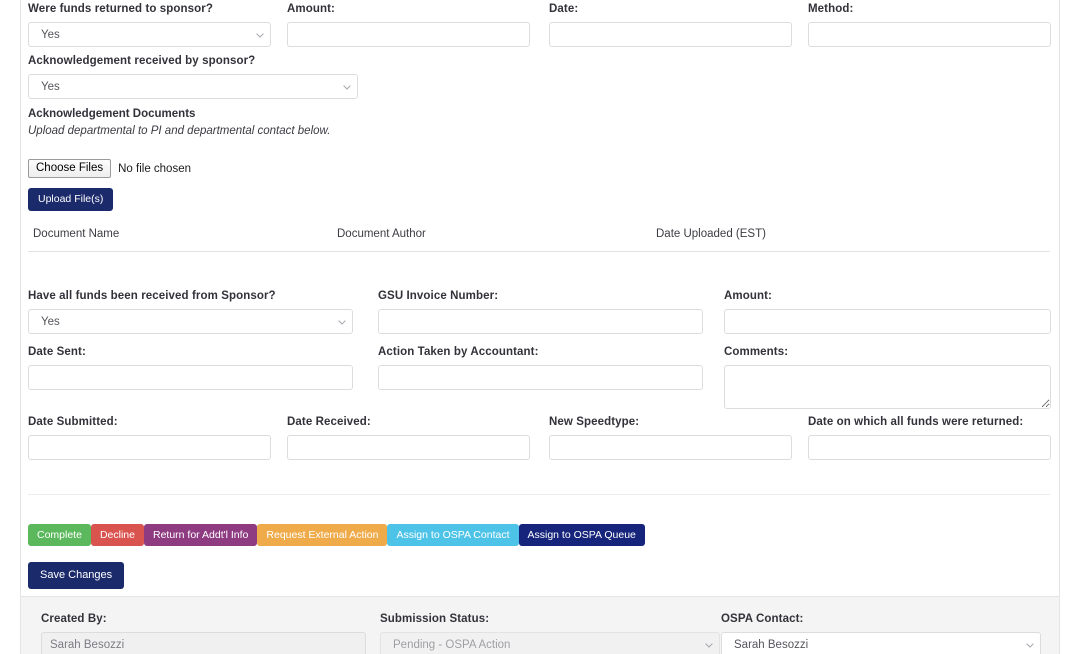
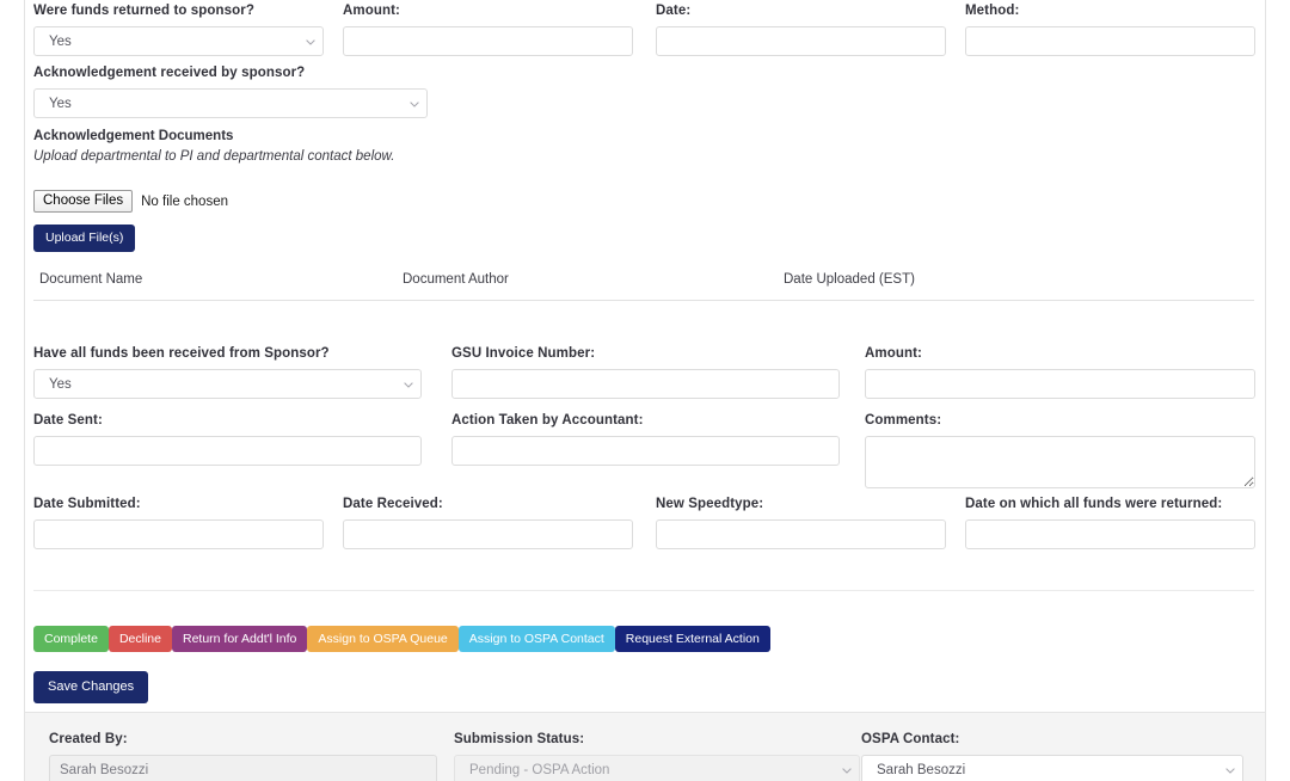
  Were funds returned to sponsor?
  Yes
  Amount:
  Date:
  Method:
  Acknowledgement received by sponsor?
  Yes
  Acknowledgement Documents
  Upload departmental to PI and departmental contact below.
  Choose Files
  No file chosen
  Upload File(s)
  Document Name
  Document Author
  Date Uploaded (EST)
  Have all funds been received from Sponsor?
  Yes
  GSU Invoice Number:
  Amount:
  Date Sent:
  Action Taken by Accountant:
  Comments:
  Date Submitted:
  Date Received:
  New Speedtype:
  Date on which all funds were returned:
  Complete
  Decline
  Return for Addt'l Info
- Request External Action
+ Assign to OSPA Queue
  Assign to OSPA Contact
- Assign to OSPA Queue
+ Request External Action
  Save Changes
  Created By:
  Sarah Besozzi
  Submission Status:
  Pending - OSPA Action
  OSPA Contact:
  Sarah Besozzi
